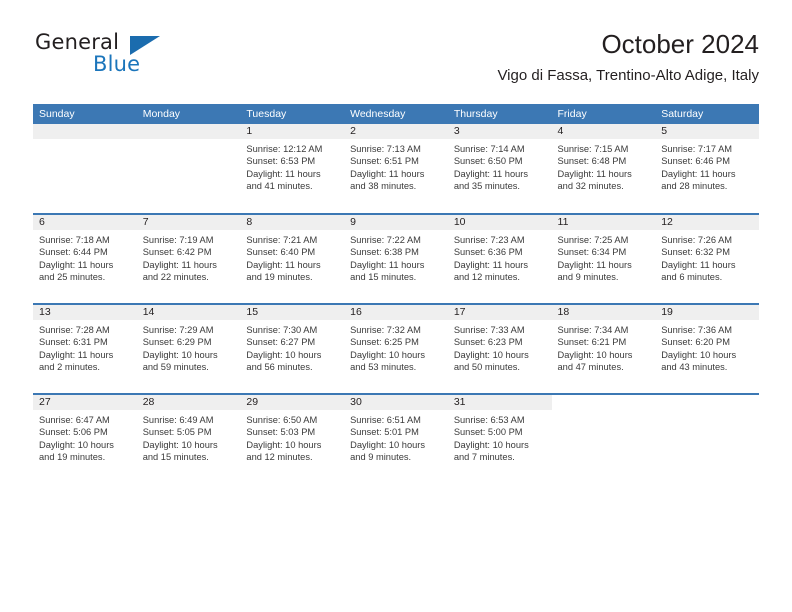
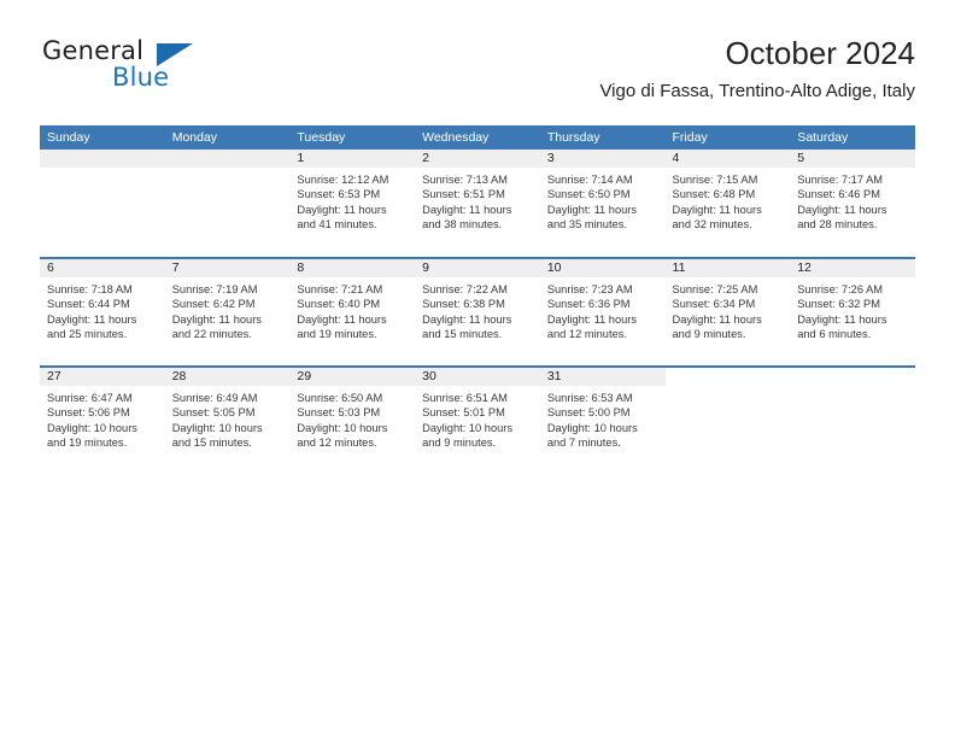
  General
  Blue
  October 2024
  Vigo di Fassa, Trentino-Alto Adige, Italy
  Sunday	Monday	Tuesday	Wednesday	Thursday	Friday	Saturday
  		1Sunrise: 12:12 AMSunset: 6:53 PMDaylight: 11 hoursand 41 minutes.	2Sunrise: 7:13 AMSunset: 6:51 PMDaylight: 11 hoursand 38 minutes.	3Sunrise: 7:14 AMSunset: 6:50 PMDaylight: 11 hoursand 35 minutes.	4Sunrise: 7:15 AMSunset: 6:48 PMDaylight: 11 hoursand 32 minutes.	5Sunrise: 7:17 AMSunset: 6:46 PMDaylight: 11 hoursand 28 minutes.
  6Sunrise: 7:18 AMSunset: 6:44 PMDaylight: 11 hoursand 25 minutes.	7Sunrise: 7:19 AMSunset: 6:42 PMDaylight: 11 hoursand 22 minutes.	8Sunrise: 7:21 AMSunset: 6:40 PMDaylight: 11 hoursand 19 minutes.	9Sunrise: 7:22 AMSunset: 6:38 PMDaylight: 11 hoursand 15 minutes.	10Sunrise: 7:23 AMSunset: 6:36 PMDaylight: 11 hoursand 12 minutes.	11Sunrise: 7:25 AMSunset: 6:34 PMDaylight: 11 hoursand 9 minutes.	12Sunrise: 7:26 AMSunset: 6:32 PMDaylight: 11 hoursand 6 minutes.
- 13Sunrise: 7:28 AMSunset: 6:31 PMDaylight: 11 hoursand 2 minutes.	14Sunrise: 7:29 AMSunset: 6:29 PMDaylight: 10 hoursand 59 minutes.	15Sunrise: 7:30 AMSunset: 6:27 PMDaylight: 10 hoursand 56 minutes.	16Sunrise: 7:32 AMSunset: 6:25 PMDaylight: 10 hoursand 53 minutes.	17Sunrise: 7:33 AMSunset: 6:23 PMDaylight: 10 hoursand 50 minutes.	18Sunrise: 7:34 AMSunset: 6:21 PMDaylight: 10 hoursand 47 minutes.	19Sunrise: 7:36 AMSunset: 6:20 PMDaylight: 10 hoursand 43 minutes.
  27Sunrise: 6:47 AMSunset: 5:06 PMDaylight: 10 hoursand 19 minutes.	28Sunrise: 6:49 AMSunset: 5:05 PMDaylight: 10 hoursand 15 minutes.	29Sunrise: 6:50 AMSunset: 5:03 PMDaylight: 10 hoursand 12 minutes.	30Sunrise: 6:51 AMSunset: 5:01 PMDaylight: 10 hoursand 9 minutes.	31Sunrise: 6:53 AMSunset: 5:00 PMDaylight: 10 hoursand 7 minutes.
